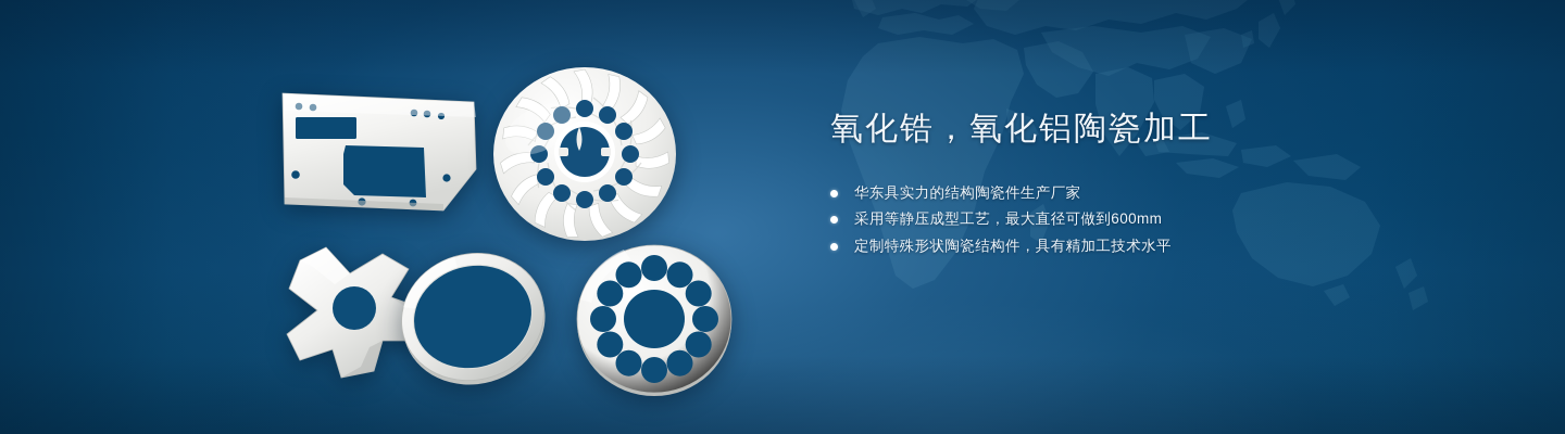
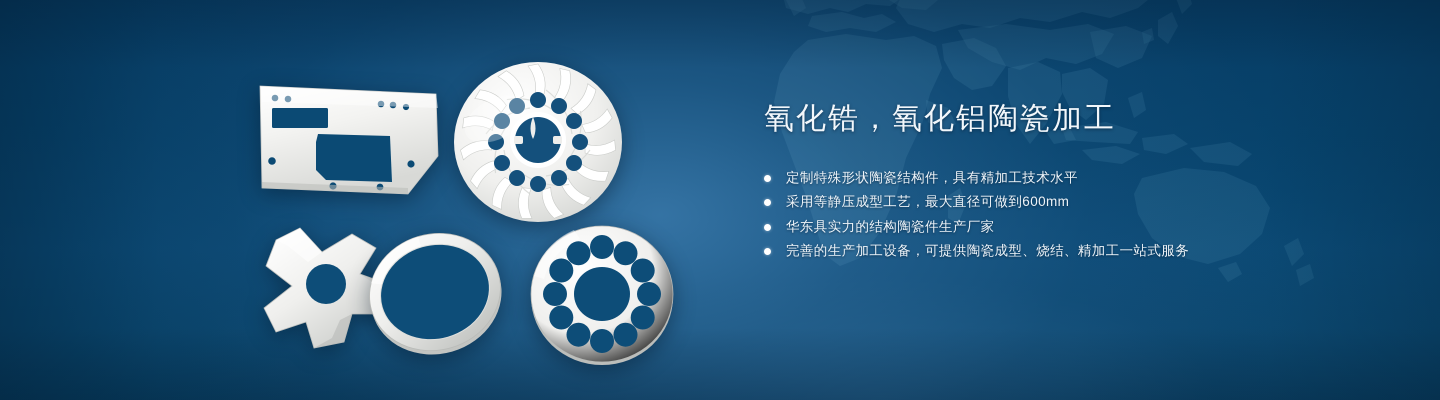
  氧化锆，氧化铝陶瓷加工
- 华东具实力的结构陶瓷件生产厂家
+ 定制特殊形状陶瓷结构件，具有精加工技术水平
  采用等静压成型工艺，最大直径可做到600mm
- 定制特殊形状陶瓷结构件，具有精加工技术水平
+ 华东具实力的结构陶瓷件生产厂家
+ 完善的生产加工设备，可提供陶瓷成型、烧结、精加工一站式服务
